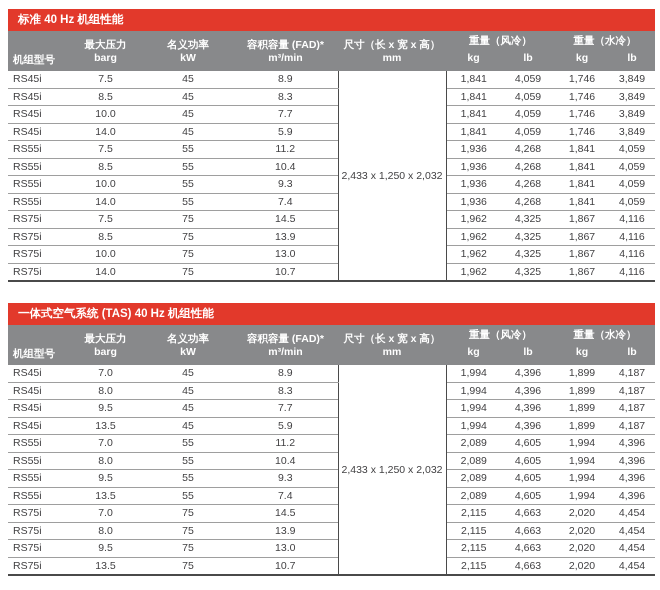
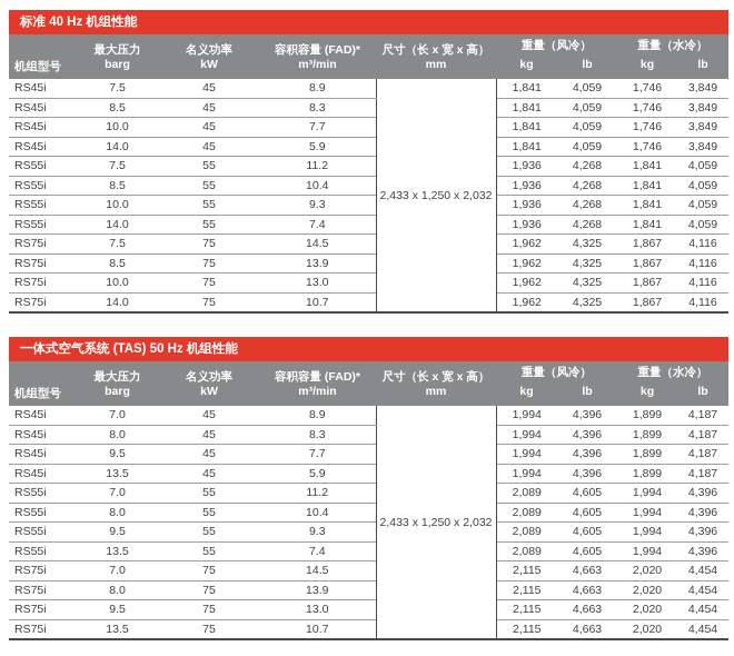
  标准 40 Hz 机组性能
  机组型号	最大压力 barg	名义功率 kW	容积容量 (FAD)* m³/min	尺寸（长 x 宽 x 高） mm	重量（风冷）	重量（水冷）
  kg	lb	kg	lb
  RS45i	7.5	45	8.9	2,433 x 1,250 x 2,032	1,841	4,059	1,746	3,849
  RS45i	8.5	45	8.3	1,841	4,059	1,746	3,849
  RS45i	10.0	45	7.7	1,841	4,059	1,746	3,849
  RS45i	14.0	45	5.9	1,841	4,059	1,746	3,849
  RS55i	7.5	55	11.2	1,936	4,268	1,841	4,059
  RS55i	8.5	55	10.4	1,936	4,268	1,841	4,059
  RS55i	10.0	55	9.3	1,936	4,268	1,841	4,059
  RS55i	14.0	55	7.4	1,936	4,268	1,841	4,059
  RS75i	7.5	75	14.5	1,962	4,325	1,867	4,116
  RS75i	8.5	75	13.9	1,962	4,325	1,867	4,116
  RS75i	10.0	75	13.0	1,962	4,325	1,867	4,116
  RS75i	14.0	75	10.7	1,962	4,325	1,867	4,116
- 一体式空气系统 (TAS) 40 Hz 机组性能
+ 一体式空气系统 (TAS) 50 Hz 机组性能
  机组型号	最大压力 barg	名义功率 kW	容积容量 (FAD)* m³/min	尺寸（长 x 宽 x 高） mm	重量（风冷）	重量（水冷）
  kg	lb	kg	lb
  RS45i	7.0	45	8.9	2,433 x 1,250 x 2,032	1,994	4,396	1,899	4,187
  RS45i	8.0	45	8.3	1,994	4,396	1,899	4,187
  RS45i	9.5	45	7.7	1,994	4,396	1,899	4,187
  RS45i	13.5	45	5.9	1,994	4,396	1,899	4,187
  RS55i	7.0	55	11.2	2,089	4,605	1,994	4,396
  RS55i	8.0	55	10.4	2,089	4,605	1,994	4,396
  RS55i	9.5	55	9.3	2,089	4,605	1,994	4,396
  RS55i	13.5	55	7.4	2,089	4,605	1,994	4,396
  RS75i	7.0	75	14.5	2,115	4,663	2,020	4,454
  RS75i	8.0	75	13.9	2,115	4,663	2,020	4,454
  RS75i	9.5	75	13.0	2,115	4,663	2,020	4,454
  RS75i	13.5	75	10.7	2,115	4,663	2,020	4,454
